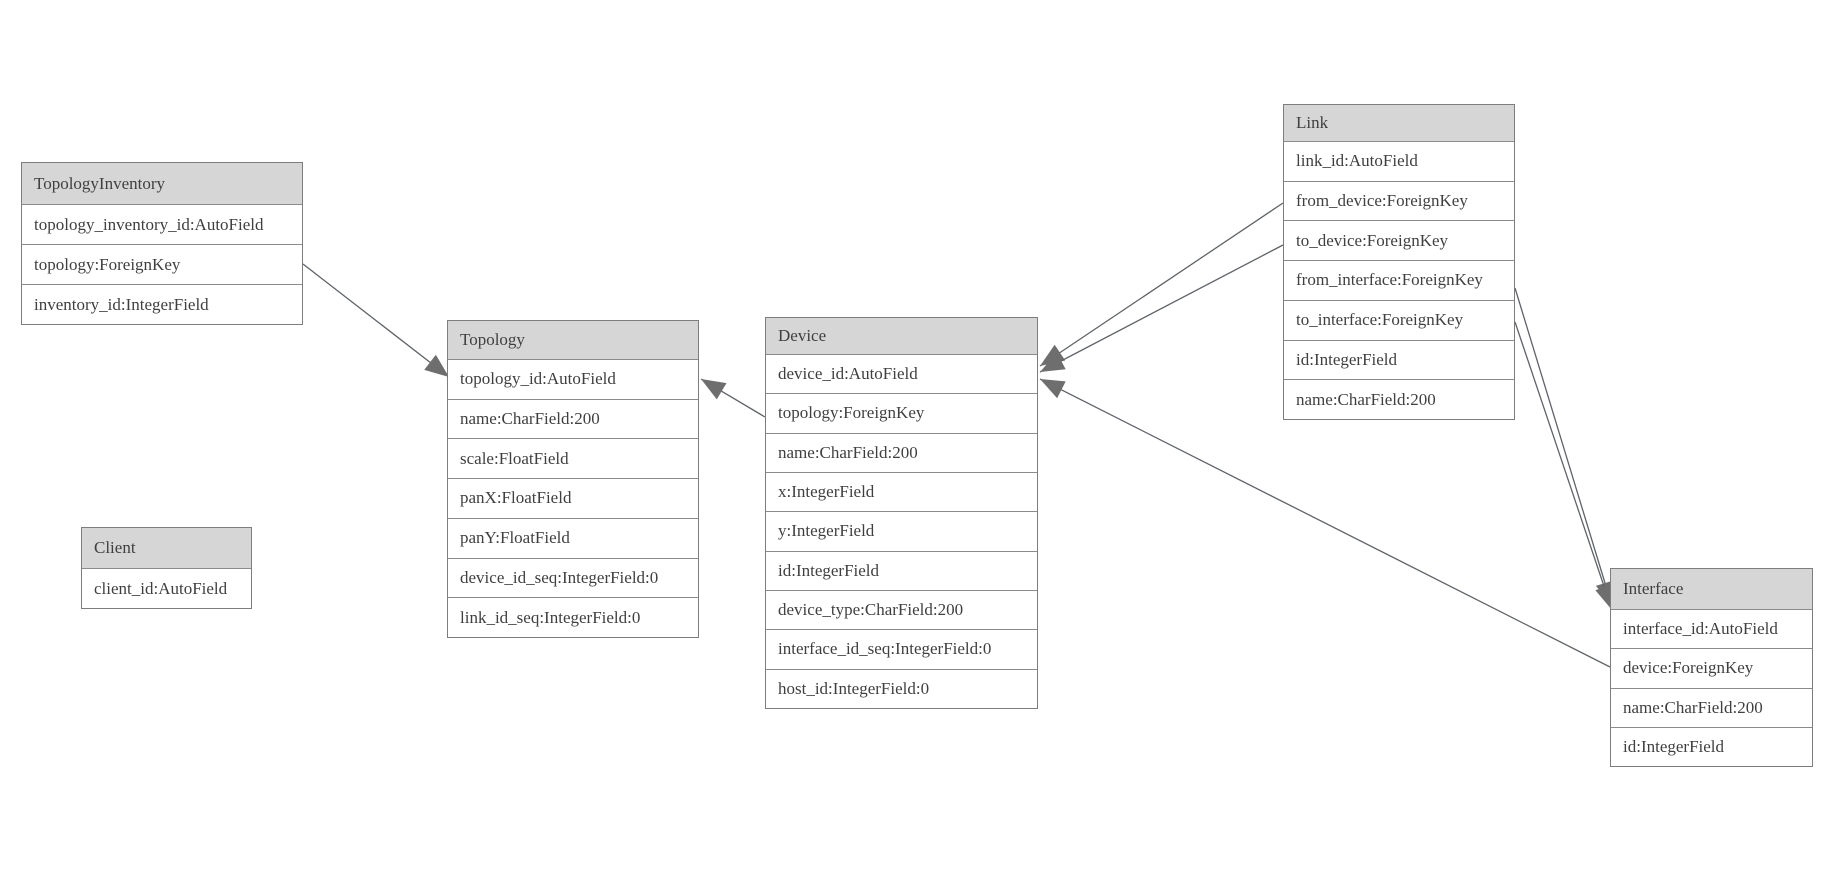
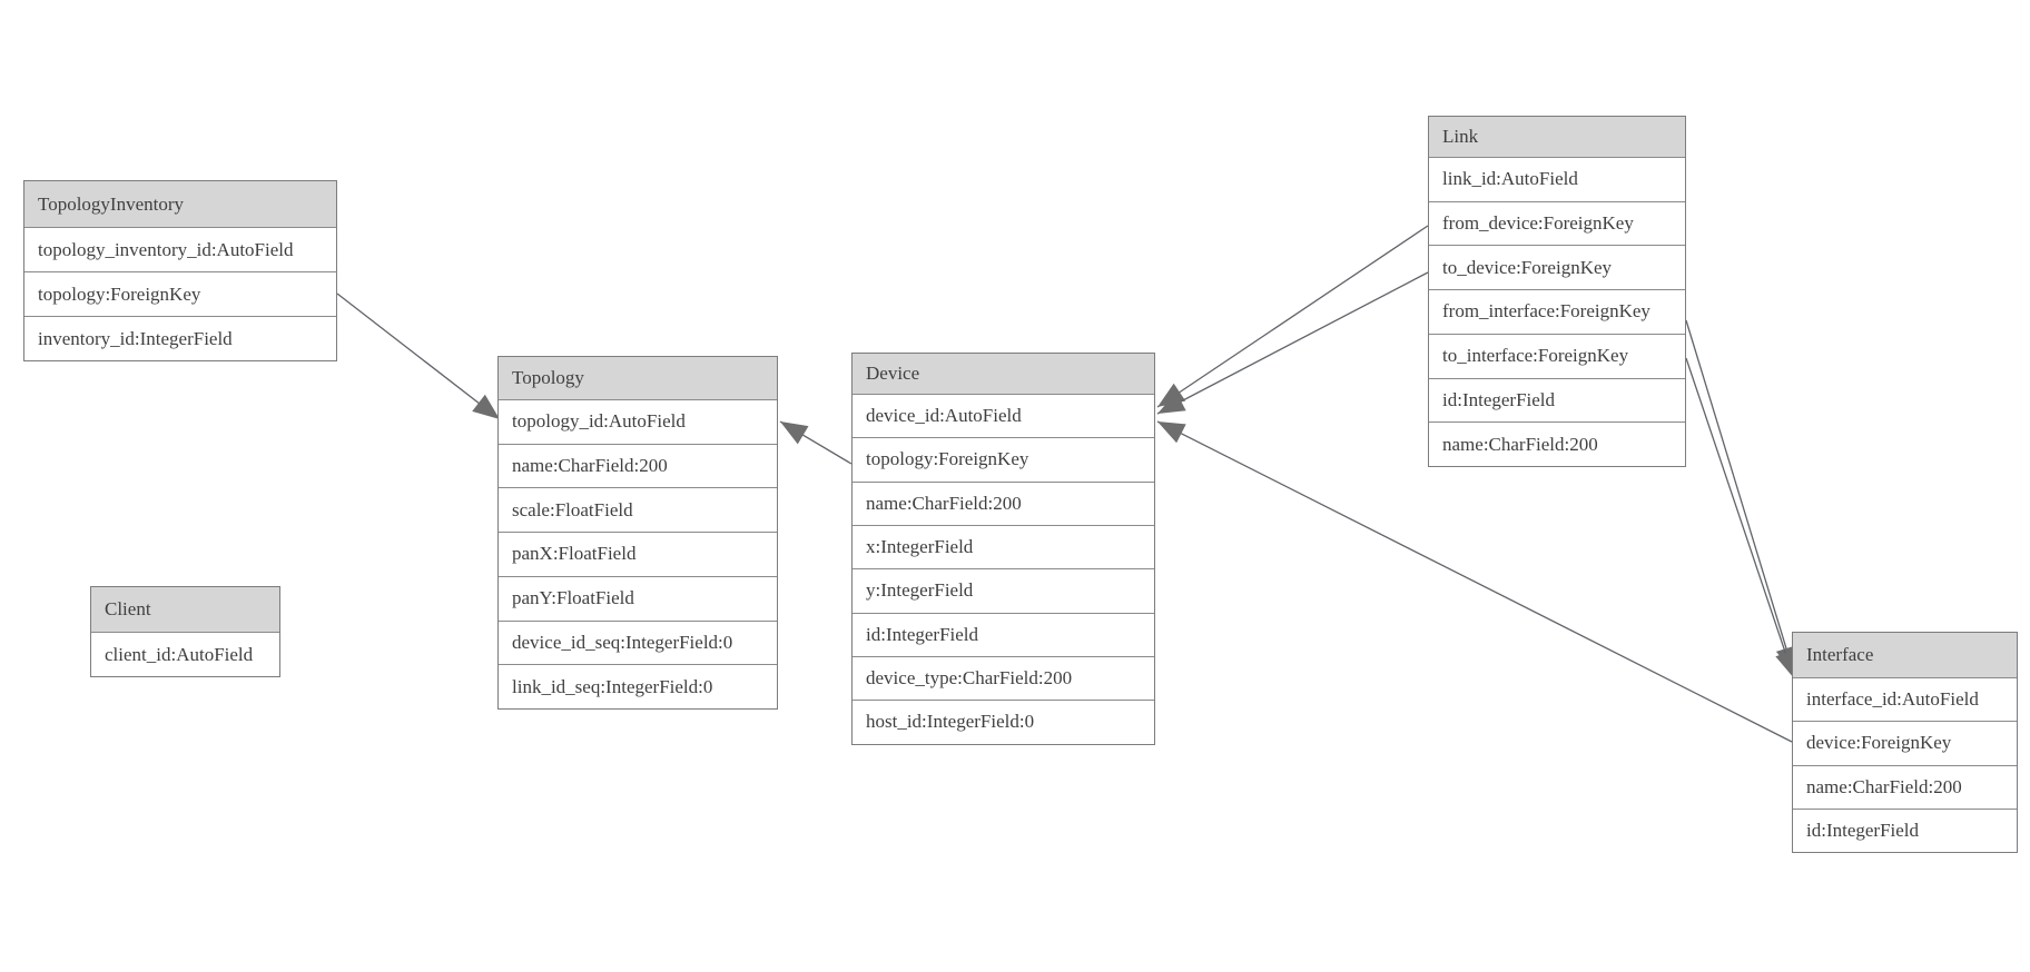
  TopologyInventory
  topology_inventory_id:AutoField
  topology:ForeignKey
  inventory_id:IntegerField
  Client
  client_id:AutoField
  Topology
  topology_id:AutoField
  name:CharField:200
  scale:FloatField
  panX:FloatField
  panY:FloatField
  device_id_seq:IntegerField:0
  link_id_seq:IntegerField:0
  Device
  device_id:AutoField
  topology:ForeignKey
  name:CharField:200
  x:IntegerField
  y:IntegerField
  id:IntegerField
  device_type:CharField:200
- interface_id_seq:IntegerField:0
  host_id:IntegerField:0
  Link
  link_id:AutoField
  from_device:ForeignKey
  to_device:ForeignKey
  from_interface:ForeignKey
  to_interface:ForeignKey
  id:IntegerField
  name:CharField:200
  Interface
  interface_id:AutoField
  device:ForeignKey
  name:CharField:200
  id:IntegerField
